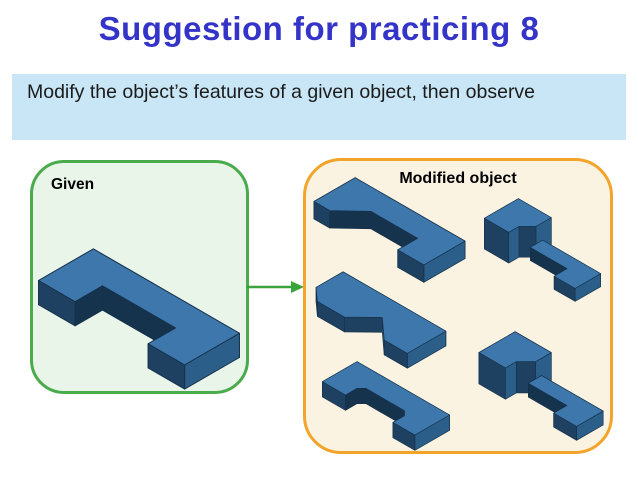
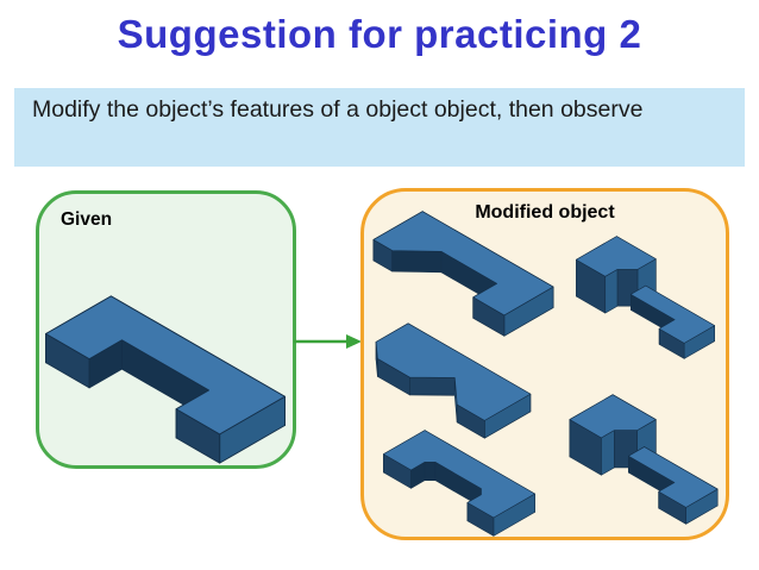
- Suggestion for practicing 8
+ Suggestion for practicing 2
- Modify the object’s features of a given object, then observe
+ Modify the object’s features of a object object, then observe
  Given
  Modified object
